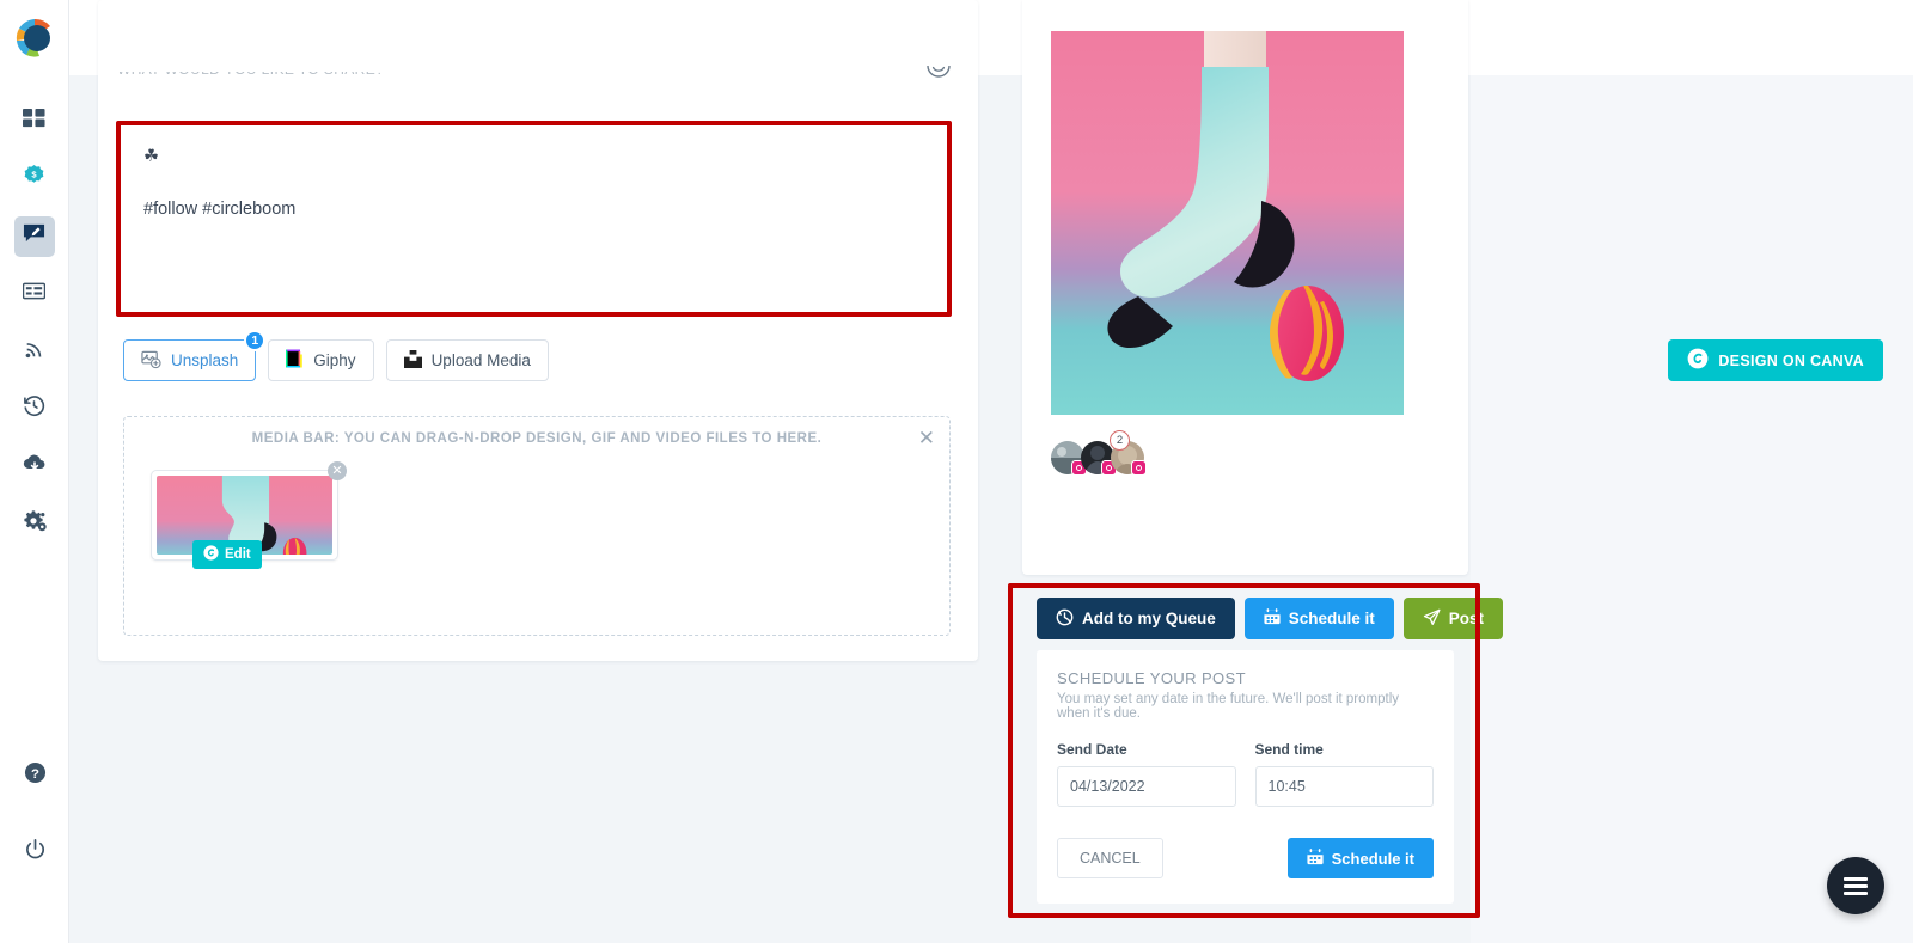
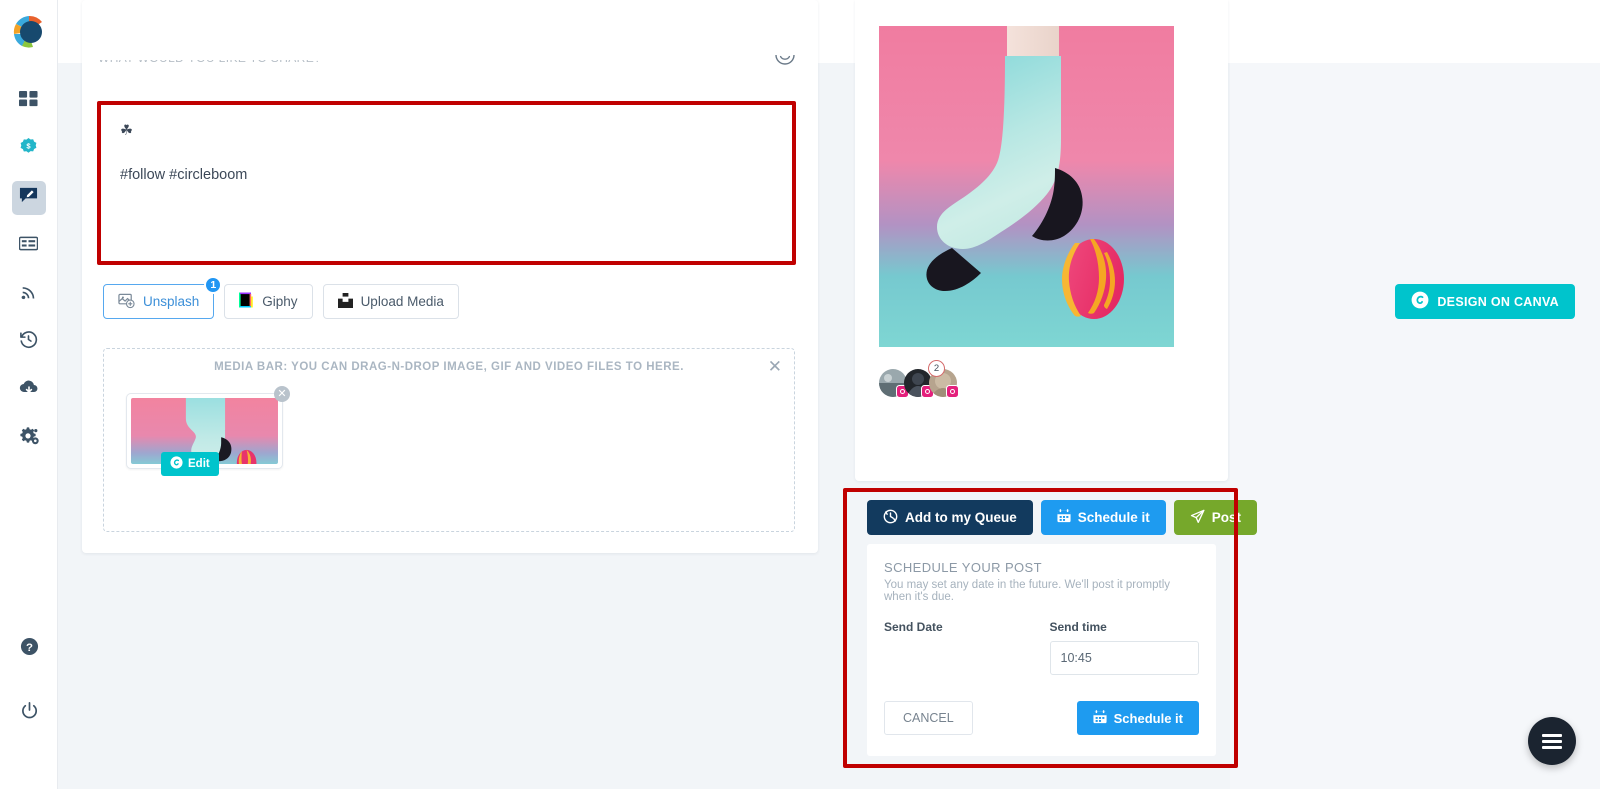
  $
  ?
  ☘
  #follow #circleboom
  Unsplash
  1
  Giphy
  Upload Media
  DESIGN ON CANVA
- MEDIA BAR: YOU CAN DRAG-N-DROP DESIGN, GIF AND VIDEO FILES TO HERE.
+ MEDIA BAR: YOU CAN DRAG-N-DROP IMAGE, GIF AND VIDEO FILES TO HERE.
  ✕
  ✕
  Edit
  2
  Add to my Queue
  Schedule it
  Post
  SCHEDULE YOUR POST
  You may set any date in the future. We'll post it promptly when it's due.
  Send Date
- 04/13/2022
  Send time
  10:45
  CANCEL
  Schedule it
